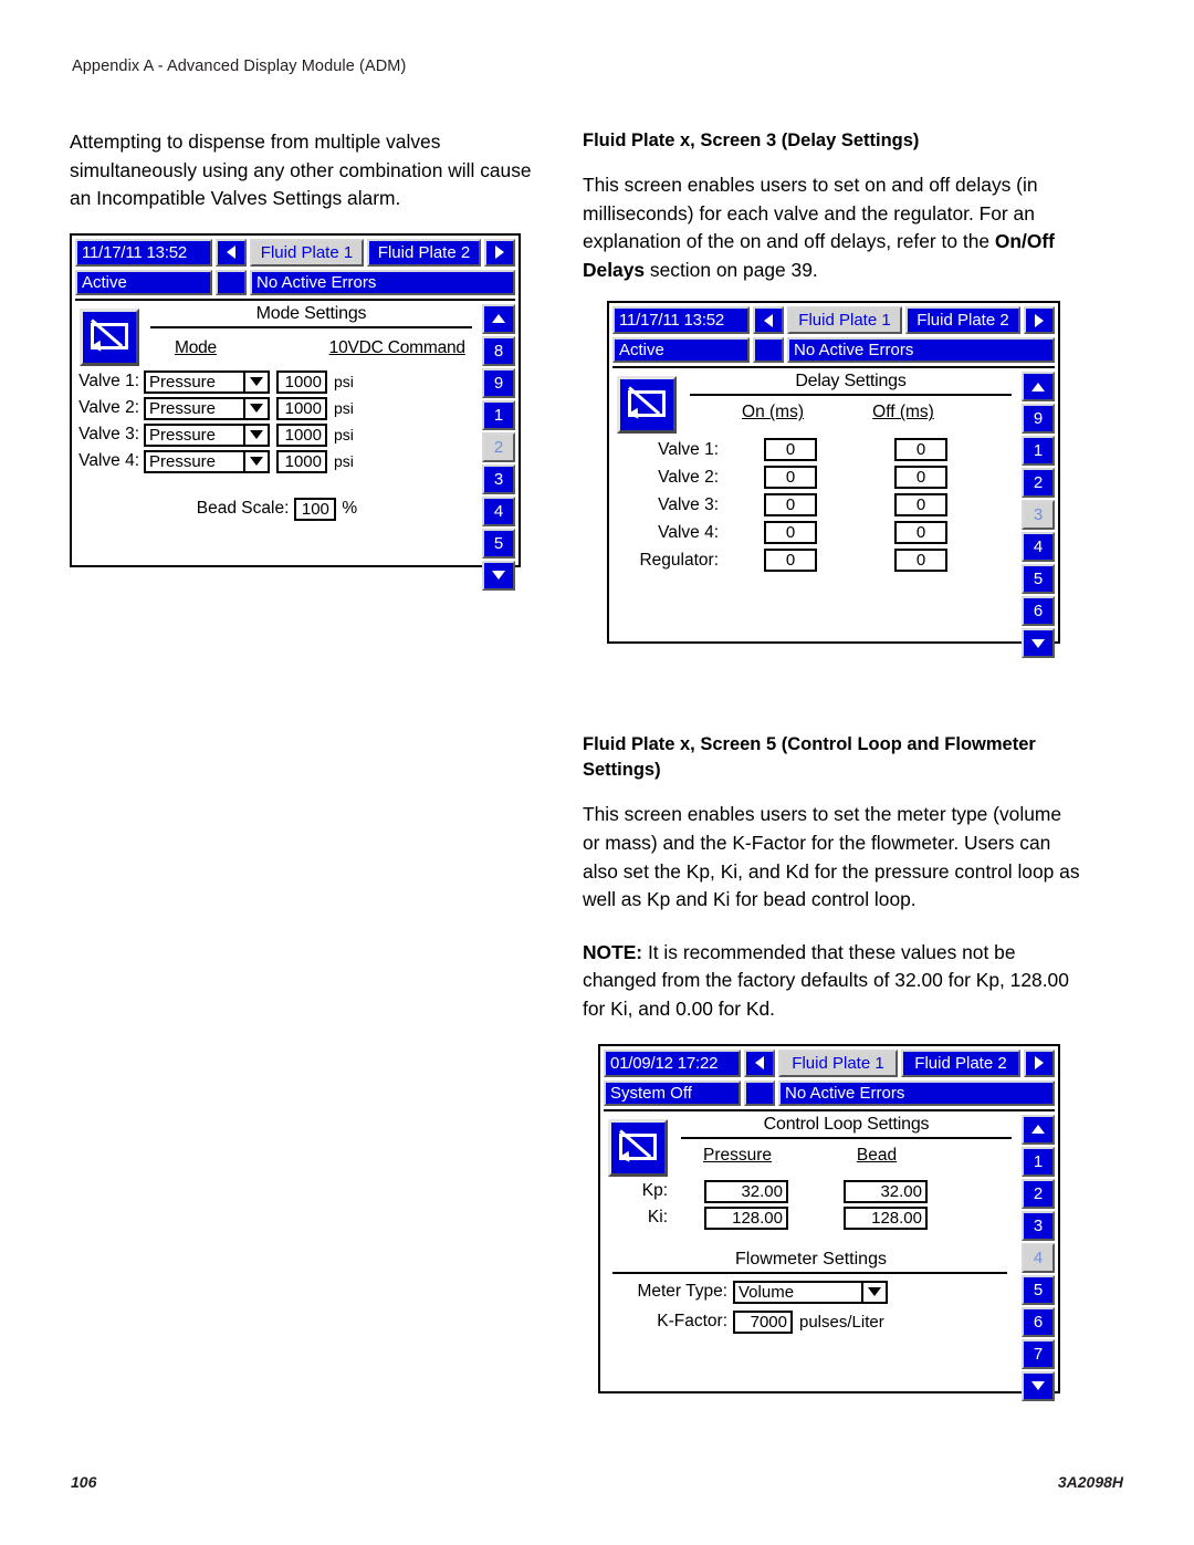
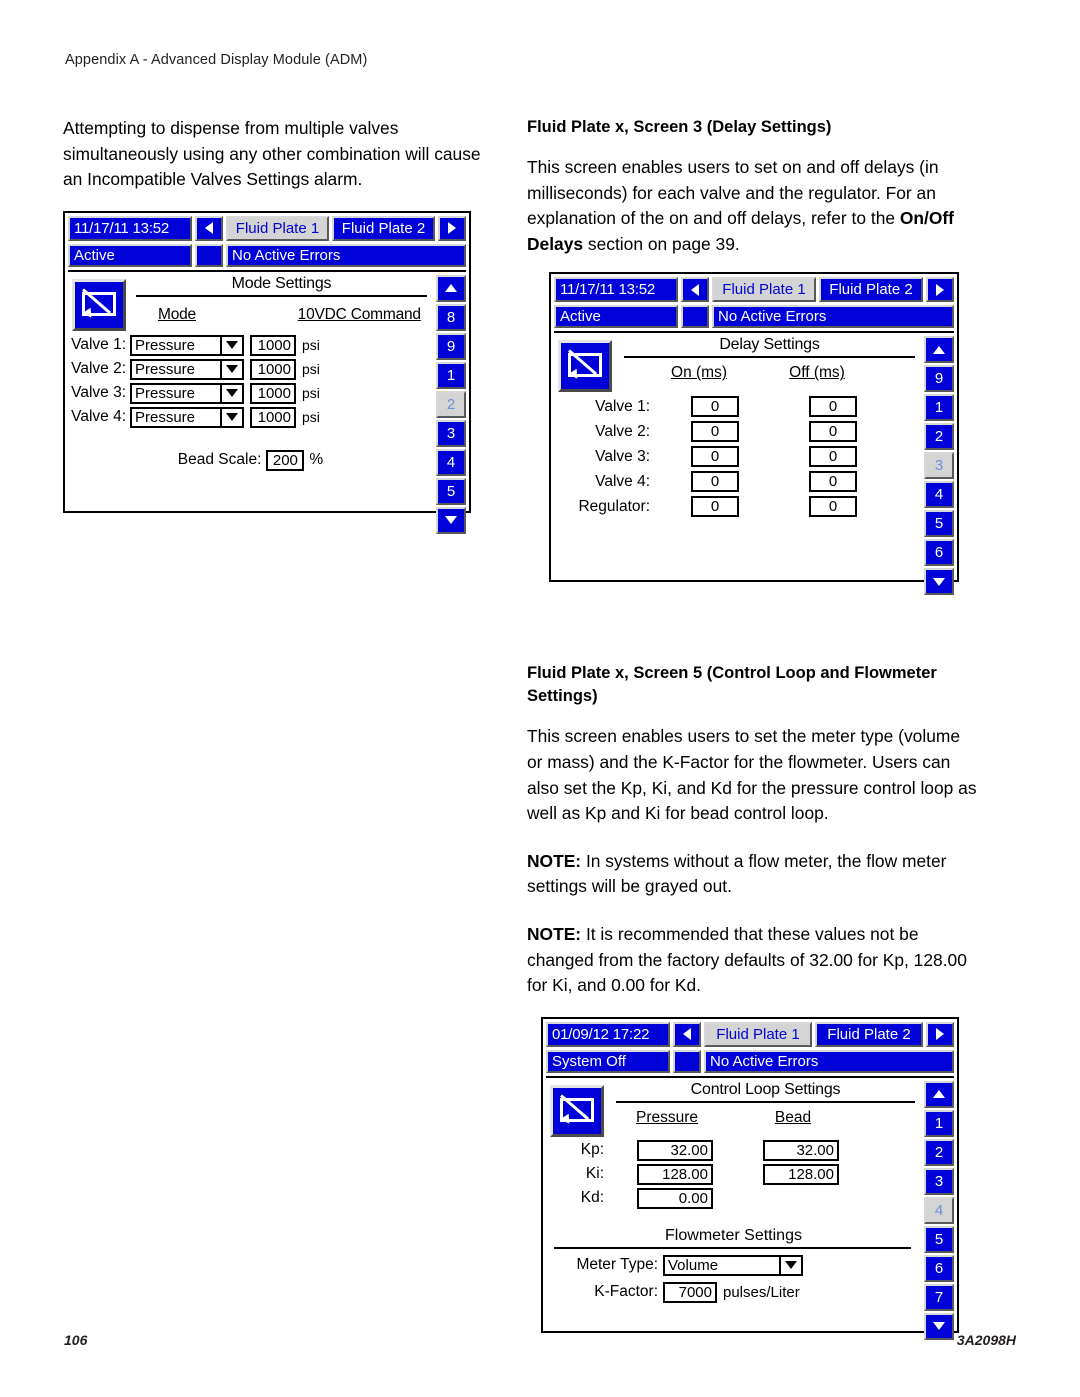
  Appendix A - Advanced Display Module (ADM)
  Attempting to dispense from multiple valves simultaneously using any other combination will cause an Incompatible Valves Settings alarm.
  11/17/11 13:52
  Fluid Plate 1
  Fluid Plate 2
  Active
  No Active Errors
  Mode Settings
  Mode
  10VDC Command
  Valve 1:
  Pressure
  1000
  psi
  Valve 2:
  Pressure
  1000
  psi
  Valve 3:
  Pressure
  1000
  psi
  Valve 4:
  Pressure
  1000
  psi
  Bead Scale:
- 100
+ 200
  %
  8
  9
  1
  2
  3
  4
  5
  Fluid Plate x, Screen 3 (Delay Settings)
  This screen enables users to set on and off delays (in milliseconds) for each valve and the regulator. For an explanation of the on and off delays, refer to the On/Off Delays section on page 39.
  11/17/11 13:52
  Fluid Plate 1
  Fluid Plate 2
  Active
  No Active Errors
  Delay Settings
  On (ms)
  Off (ms)
  Valve 1:
  0
  0
  Valve 2:
  0
  0
  Valve 3:
  0
  0
  Valve 4:
  0
  0
  Regulator:
  0
  0
  9
  1
  2
  3
  4
  5
  6
  Fluid Plate x, Screen 5 (Control Loop and Flowmeter Settings)
  This screen enables users to set the meter type (volume or mass) and the K-Factor for the flowmeter. Users can also set the Kp, Ki, and Kd for the pressure control loop as well as Kp and Ki for bead control loop.
+ NOTE: In systems without a flow meter, the flow meter settings will be grayed out.
  NOTE: It is recommended that these values not be changed from the factory defaults of 32.00 for Kp, 128.00 for Ki, and 0.00 for Kd.
  01/09/12 17:22
  Fluid Plate 1
  Fluid Plate 2
  System Off
  No Active Errors
  Control Loop Settings
  Pressure
  Bead
  Kp:
  32.00
  32.00
  Ki:
  128.00
  128.00
+ Kd:
+ 0.00
  Flowmeter Settings
  Meter Type:
  Volume
  K-Factor:
  7000
  pulses/Liter
  1
  2
  3
  4
  5
  6
  7
  106
  3A2098H
